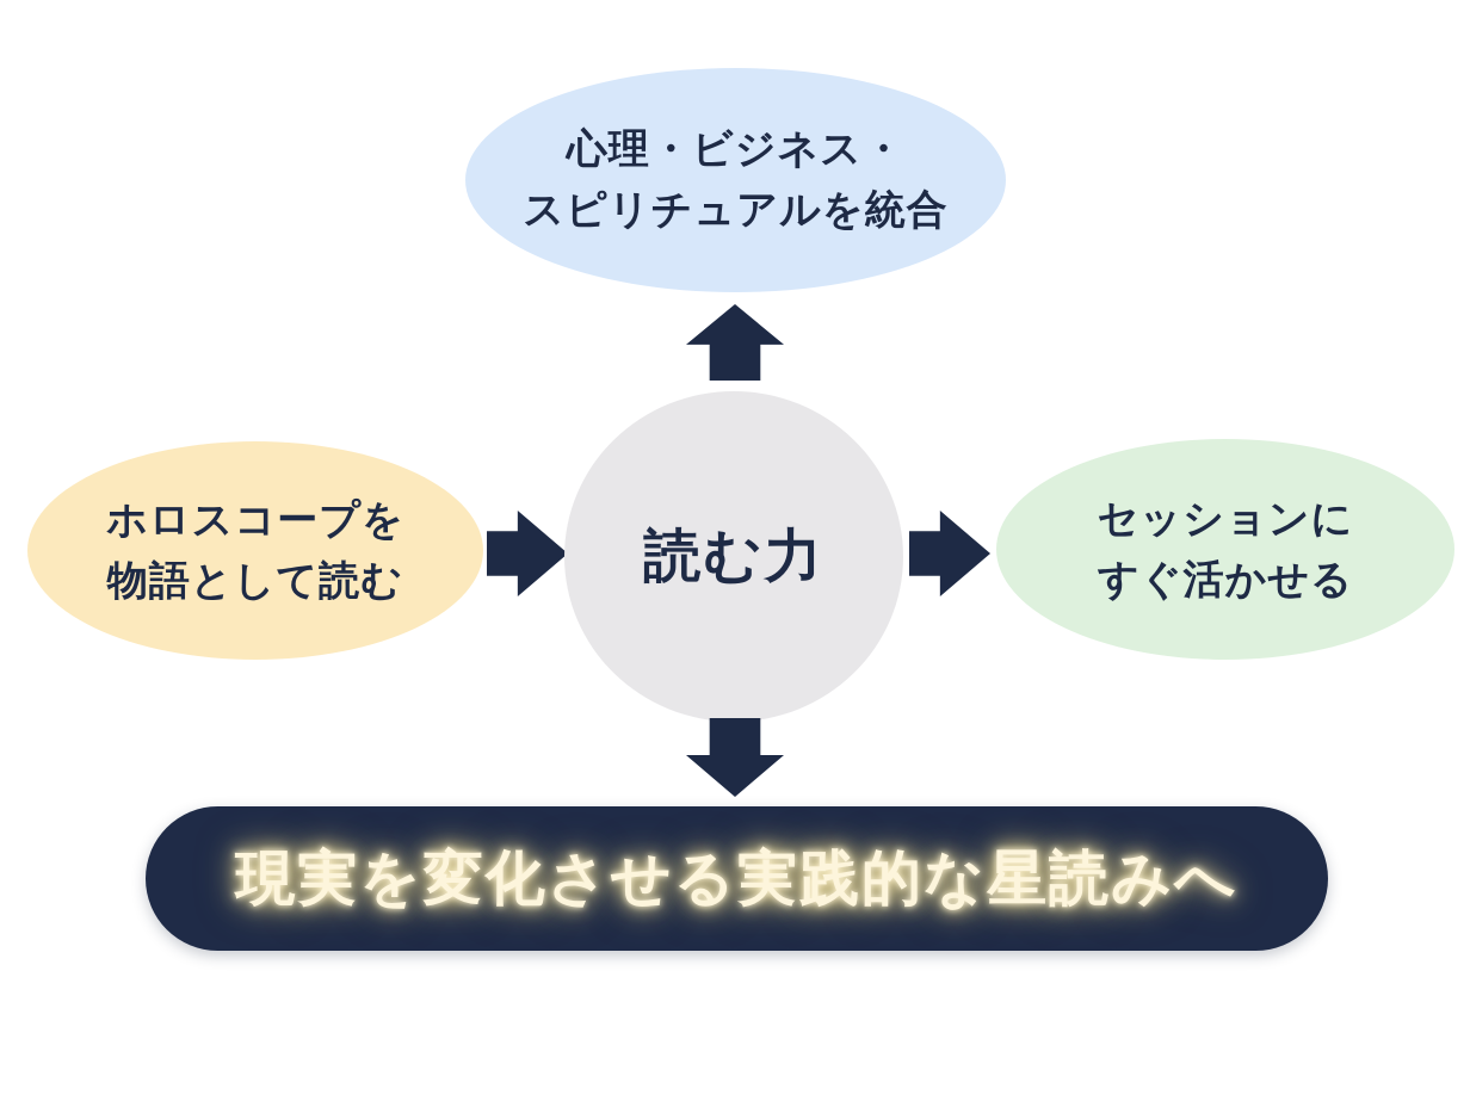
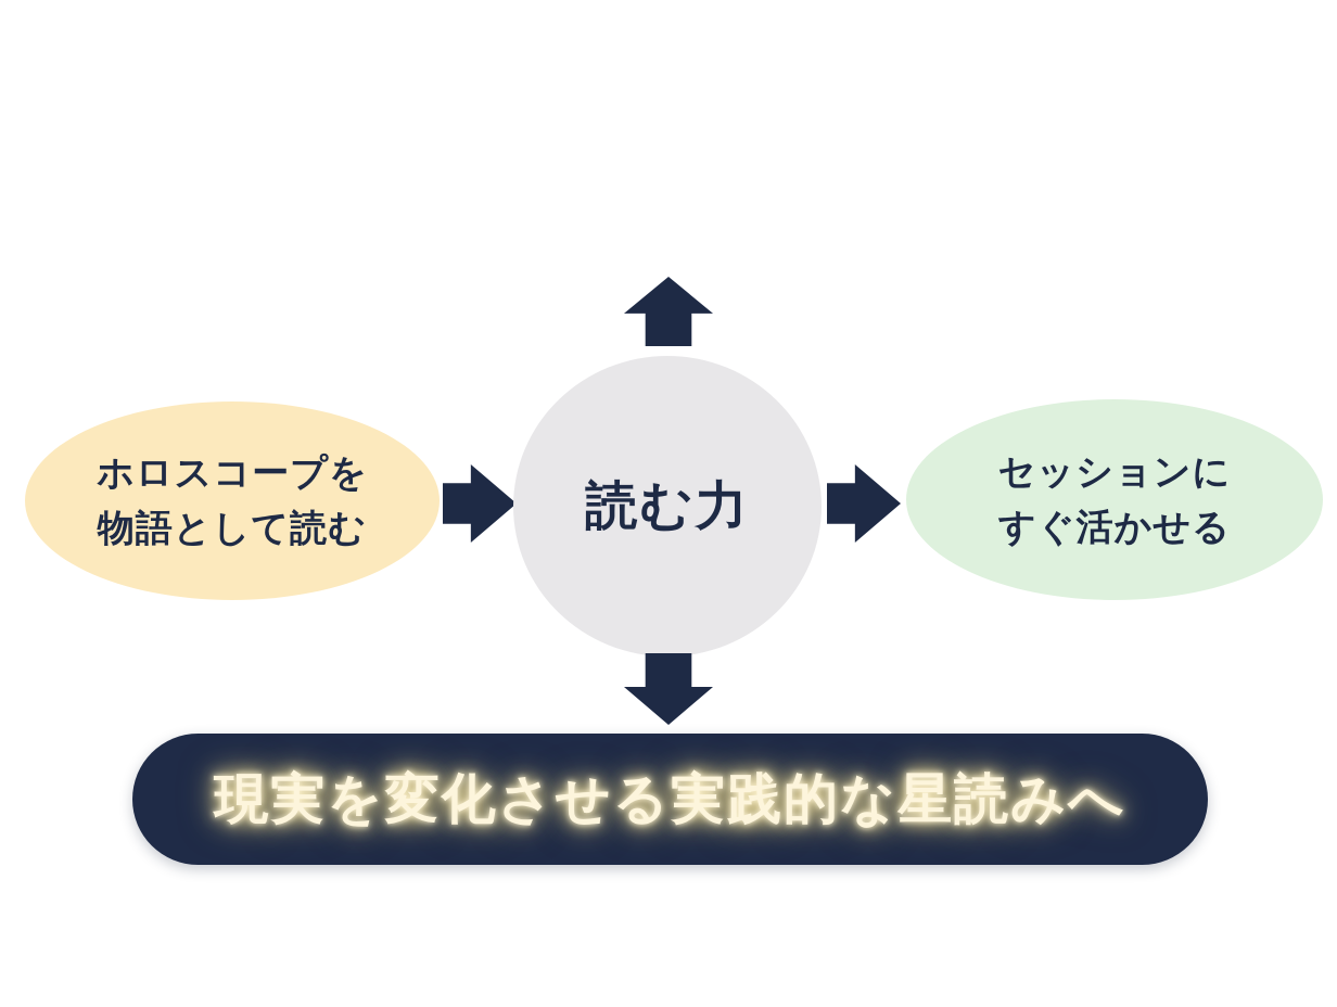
- 心理・ビジネス・
- スピリチュアルを統合
  ホロスコープを
  物語として読む
  読む力
  セッションに
  すぐ活かせる
  現実を変化させる実践的な星読みへ
